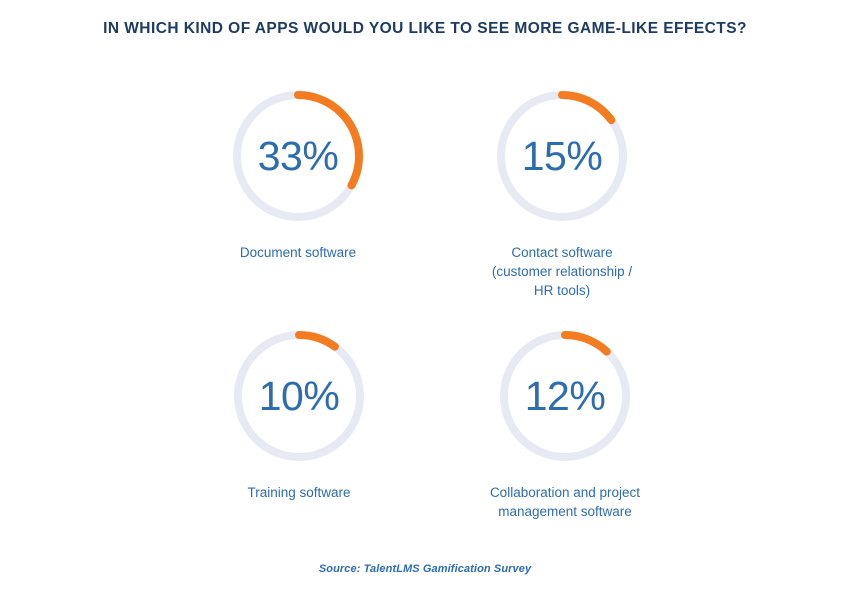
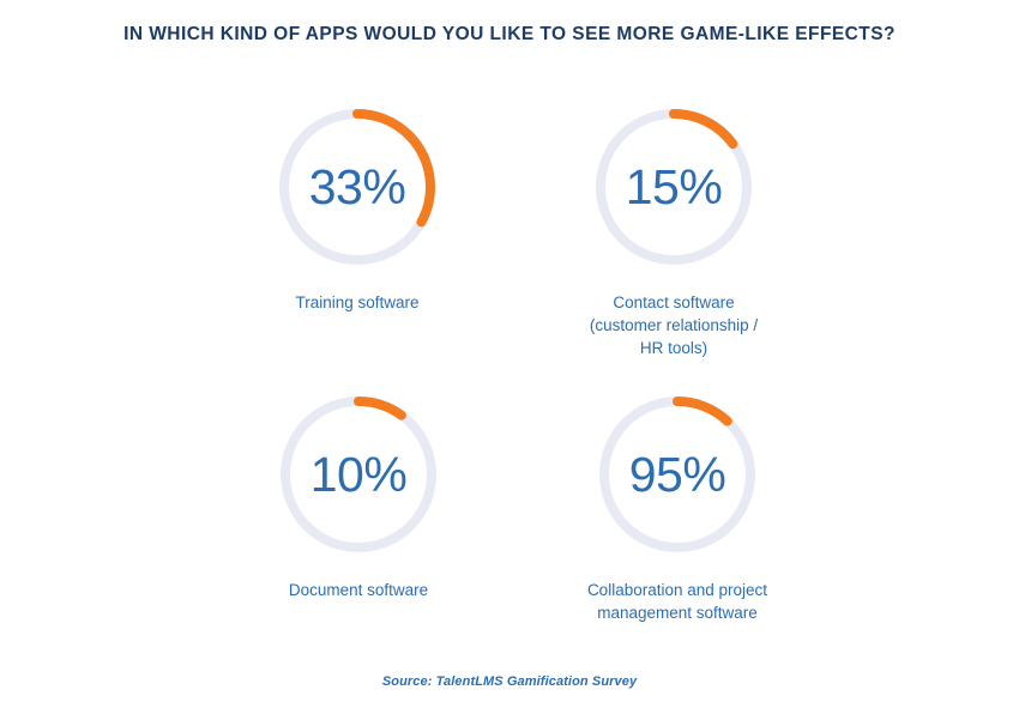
  IN WHICH KIND OF APPS WOULD YOU LIKE TO SEE MORE GAME-LIKE EFFECTS?
  33%
- Document software
+ Training software
  15%
  Contact software
  (customer relationship /
  HR tools)
  10%
- Training software
+ Document software
- 12%
+ 95%
  Collaboration and project
  management software
  Source: TalentLMS Gamification Survey
